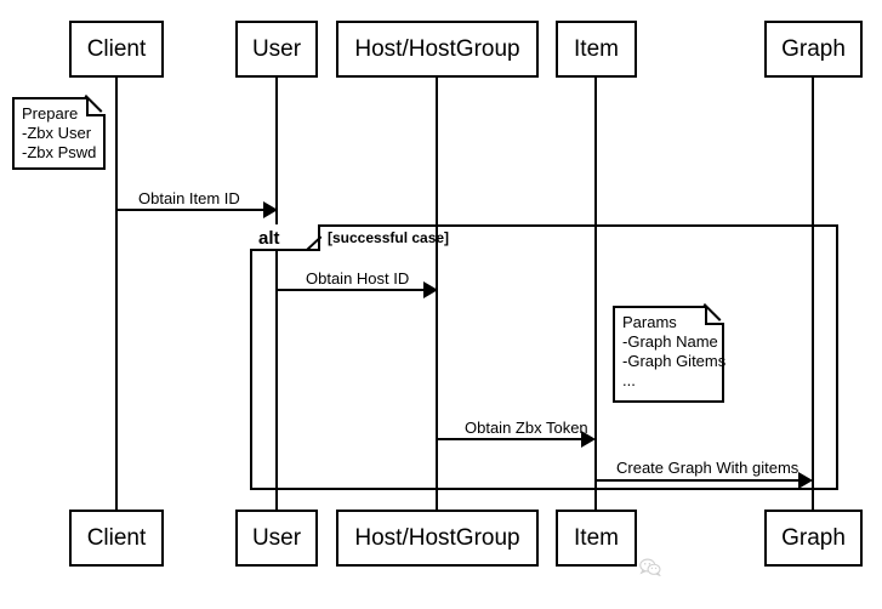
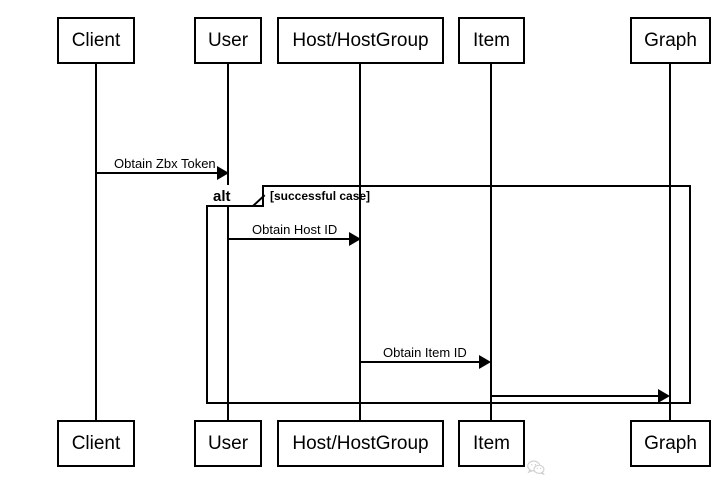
  Client
  User
  Host/HostGroup
  Item
  Graph
  Client
  User
  Host/HostGroup
  Item
  Graph
- Prepare
- -Zbx User
- -Zbx Pswd
  alt
  [successful case]
- Params
- -Graph Name
- -Graph Gitems
- ...
- Obtain Item ID
+ Obtain Zbx Token
  Obtain Host ID
- Obtain Zbx Token
+ Obtain Item ID
- Create Graph With gitems
